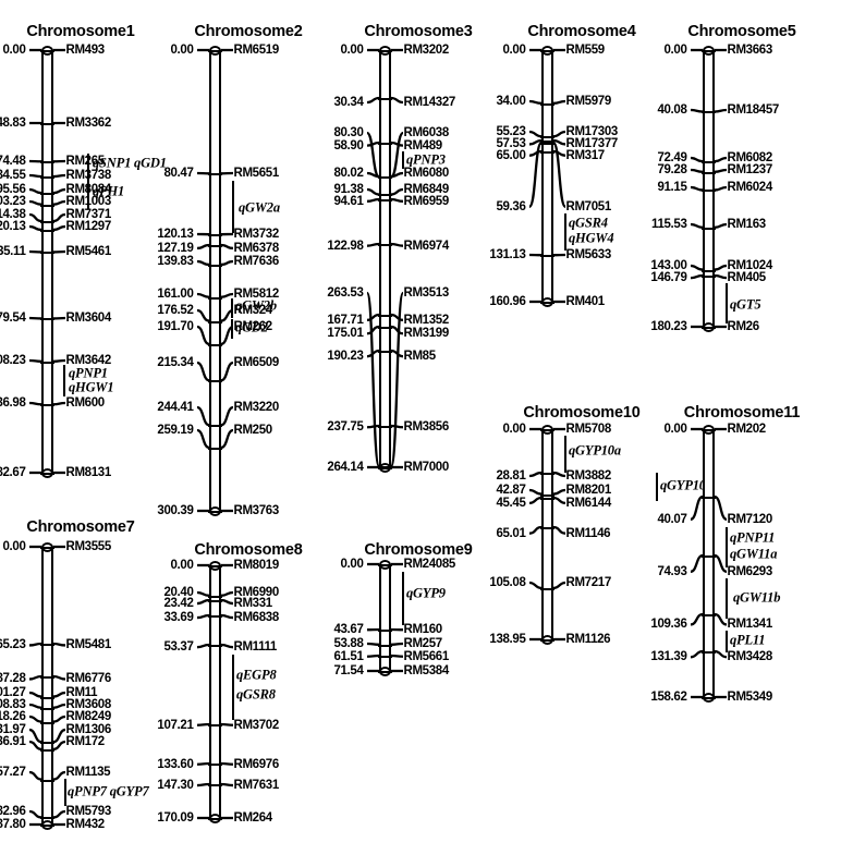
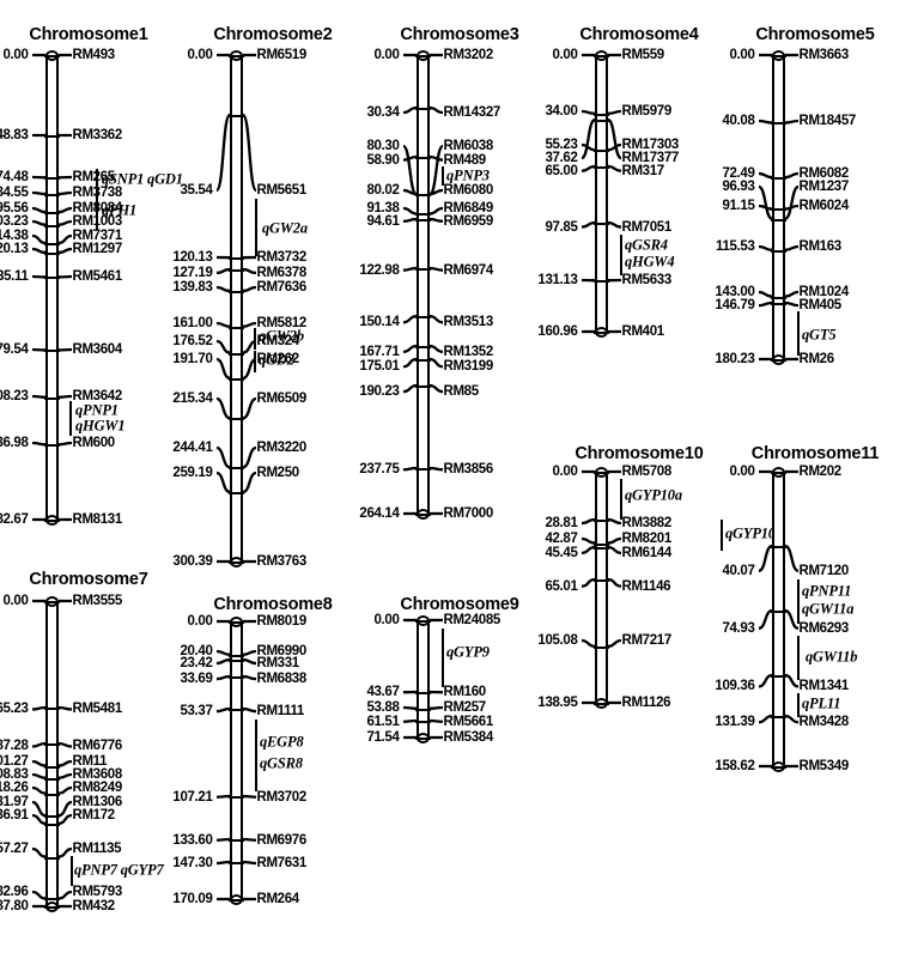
  Chromosome1
  0.00
  RM493
  8.83
  RM3362
  4.48
  RM265
  4.55
  RM3738
  5.56
  RM8084
  RM1003
  RM7371
  RM1297
  35.11
  RM5461
  RM3604
  RM3642
  RM600
  RM8131
  qSNP1 qGD1
  qPH1
  qPNP1
  qHGW1
  Chromosome2
  0.00
  RM6519
- 80.47
+ 35.54
  RM5651
  120.13
  RM3732
  127.19
  RM6378
  139.83
  RM7636
  161.00
  RM5812
  176.52
  RM324
  191.70
  RM262
  215.34
  RM6509
  244.41
  RM3220
  259.19
  RM250
  300.39
  RM3763
  qGW2a
  qGW2b
  qGD2
  Chromosome3
  0.00
  RM3202
  30.34
  RM14327
  80.30
  RM6038
  58.90
  RM489
  80.02
  RM6080
  91.38
  RM6849
  94.61
  RM6959
  122.98
  RM6974
- 263.53
+ 150.14
  RM3513
  167.71
  RM1352
  175.01
  RM3199
  190.23
  RM85
  237.75
  RM3856
  264.14
  RM7000
  qPNP3
  Chromosome4
  0.00
  RM559
  34.00
  RM5979
  55.23
  RM17303
- 57.53
+ 37.62
  RM17377
  65.00
  RM317
- 59.36
+ 97.85
  RM7051
  131.13
  RM5633
  160.96
  RM401
  qGSR4
  qHGW4
  Chromosome5
  0.00
  RM3663
  40.08
  RM18457
  72.49
  RM6082
- 79.28
+ 96.93
  RM1237
  91.15
  RM6024
  115.53
  RM163
  143.00
  RM1024
  146.79
  RM405
  180.23
  RM26
  qGT5
  Chromosome7
  0.00
  RM3555
  5.23
  RM5481
  7.28
  RM6776
  RM11
  RM3608
  RM8249
  RM1306
  RM172
  RM1135
  RM5793
  RM432
  qPNP7 qGYP7
  Chromosome8
  0.00
  RM8019
  20.40
  RM6990
  23.42
  RM331
  33.69
  RM6838
  53.37
  RM1111
  107.21
  RM3702
  133.60
  RM6976
  147.30
  RM7631
  170.09
  RM264
  qEGP8
  qGSR8
  Chromosome9
  0.00
  RM24085
  43.67
  RM160
  53.88
  RM257
  61.51
  RM5661
  71.54
  RM5384
  qGYP9
  Chromosome10
  0.00
  RM5708
  28.81
  RM3882
  42.87
  RM8201
  45.45
  RM6144
  65.01
  RM1146
  105.08
  RM7217
  138.95
  RM1126
  qGYP10a
  qGYP1
  Chromosome11
  0.00
  RM202
  40.07
  RM7120
  74.93
  RM6293
  109.36
  RM1341
  131.39
  RM3428
  158.62
  RM5349
  qPNP11
  qGW11a
  qGW11b
  qPL11
